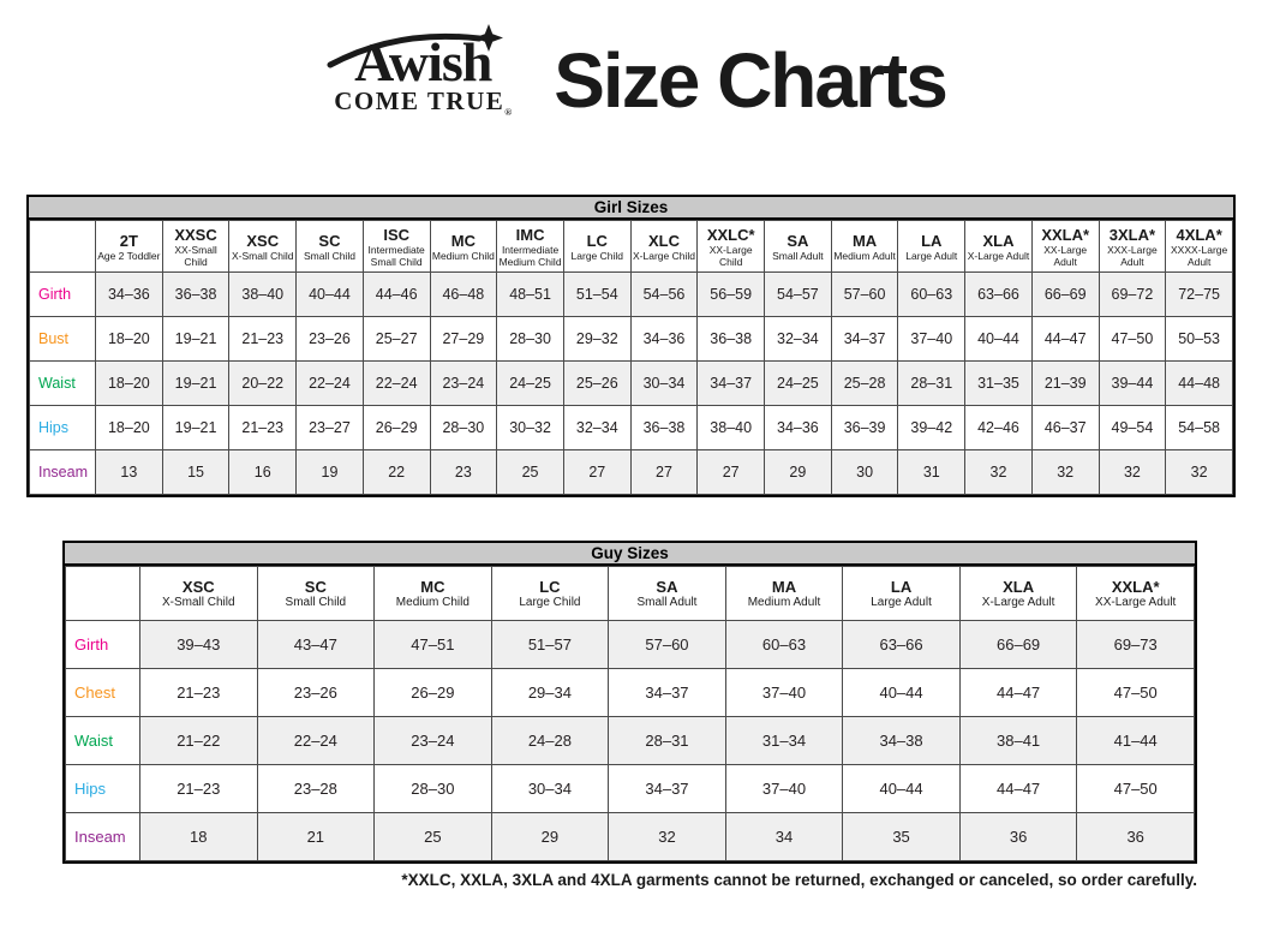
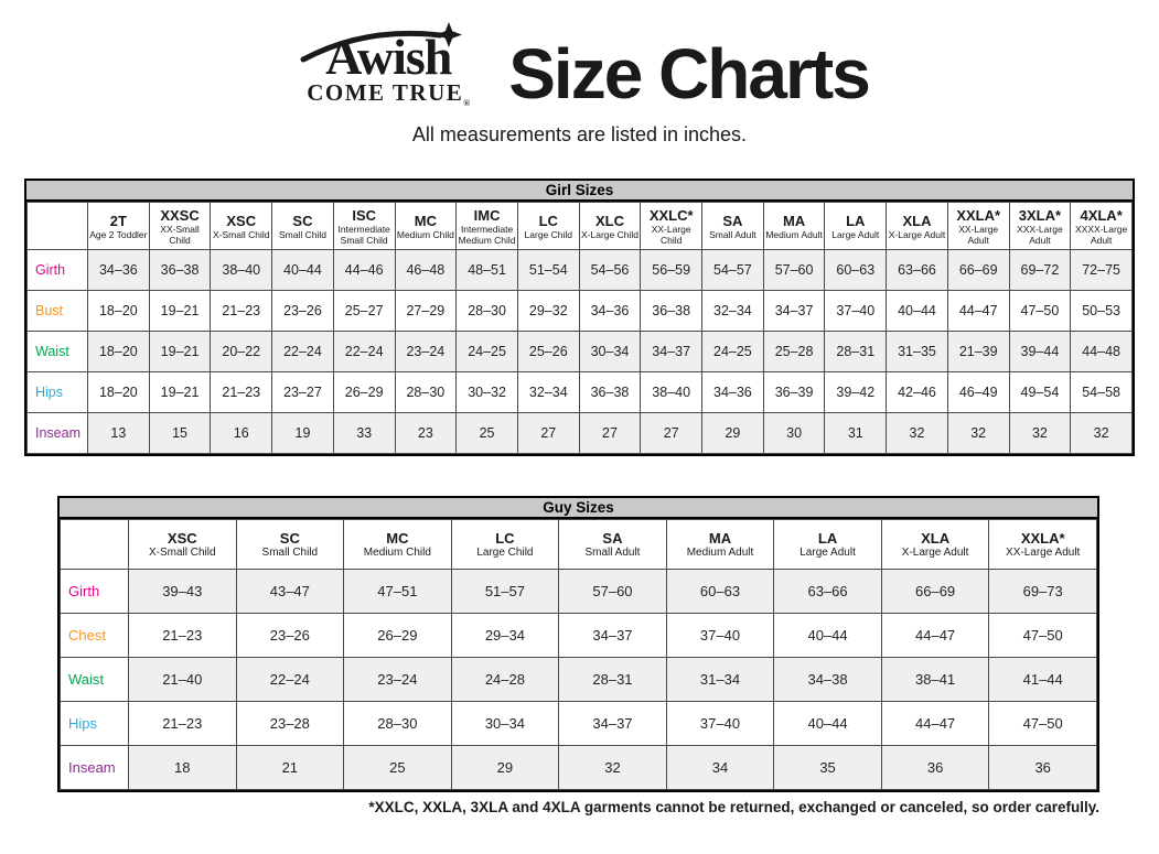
  Awish
  COME TRUE®
  Size Charts
+ All measurements are listed in inches.
  Girl Sizes
  	2TAge 2 Toddler	XXSCXX-Small Child	XSCX-Small Child	SCSmall Child	ISCIntermediate Small Child	MCMedium Child	IMCIntermediate Medium Child	LCLarge Child	XLCX-Large Child	XXLC*XX-Large Child	SASmall Adult	MAMedium Adult	LALarge Adult	XLAX-Large Adult	XXLA*XX-Large Adult	3XLA*XXX-Large Adult	4XLA*XXXX-Large Adult
  Girth	34–36	36–38	38–40	40–44	44–46	46–48	48–51	51–54	54–56	56–59	54–57	57–60	60–63	63–66	66–69	69–72	72–75
  Bust	18–20	19–21	21–23	23–26	25–27	27–29	28–30	29–32	34–36	36–38	32–34	34–37	37–40	40–44	44–47	47–50	50–53
  Waist	18–20	19–21	20–22	22–24	22–24	23–24	24–25	25–26	30–34	34–37	24–25	25–28	28–31	31–35	21–39	39–44	44–48
- Hips	18–20	19–21	21–23	23–27	26–29	28–30	30–32	32–34	36–38	38–40	34–36	36–39	39–42	42–46	46–37	49–54	54–58
+ Hips	18–20	19–21	21–23	23–27	26–29	28–30	30–32	32–34	36–38	38–40	34–36	36–39	39–42	42–46	46–49	49–54	54–58
- Inseam	13	15	16	19	22	23	25	27	27	27	29	30	31	32	32	32	32
+ Inseam	13	15	16	19	33	23	25	27	27	27	29	30	31	32	32	32	32
  Guy Sizes
  	XSCX-Small Child	SCSmall Child	MCMedium Child	LCLarge Child	SASmall Adult	MAMedium Adult	LALarge Adult	XLAX-Large Adult	XXLA*XX-Large Adult
  Girth	39–43	43–47	47–51	51–57	57–60	60–63	63–66	66–69	69–73
  Chest	21–23	23–26	26–29	29–34	34–37	37–40	40–44	44–47	47–50
- Waist	21–22	22–24	23–24	24–28	28–31	31–34	34–38	38–41	41–44
+ Waist	21–40	22–24	23–24	24–28	28–31	31–34	34–38	38–41	41–44
  Hips	21–23	23–28	28–30	30–34	34–37	37–40	40–44	44–47	47–50
  Inseam	18	21	25	29	32	34	35	36	36
  *XXLC, XXLA, 3XLA and 4XLA garments cannot be returned, exchanged or canceled, so order carefully.
